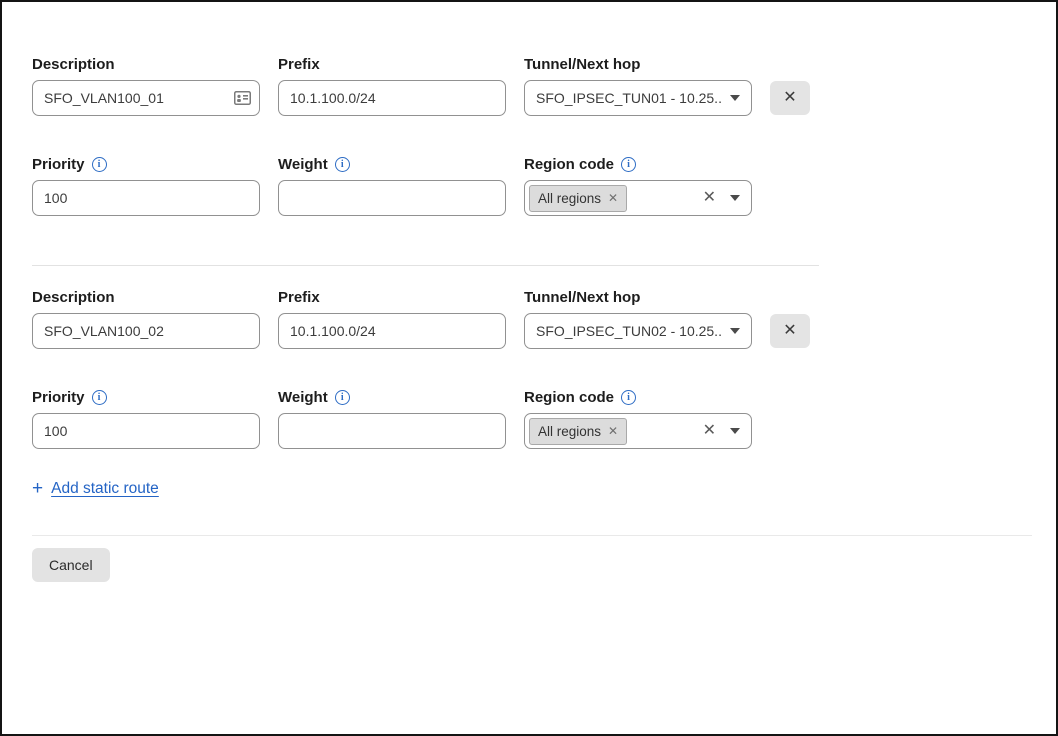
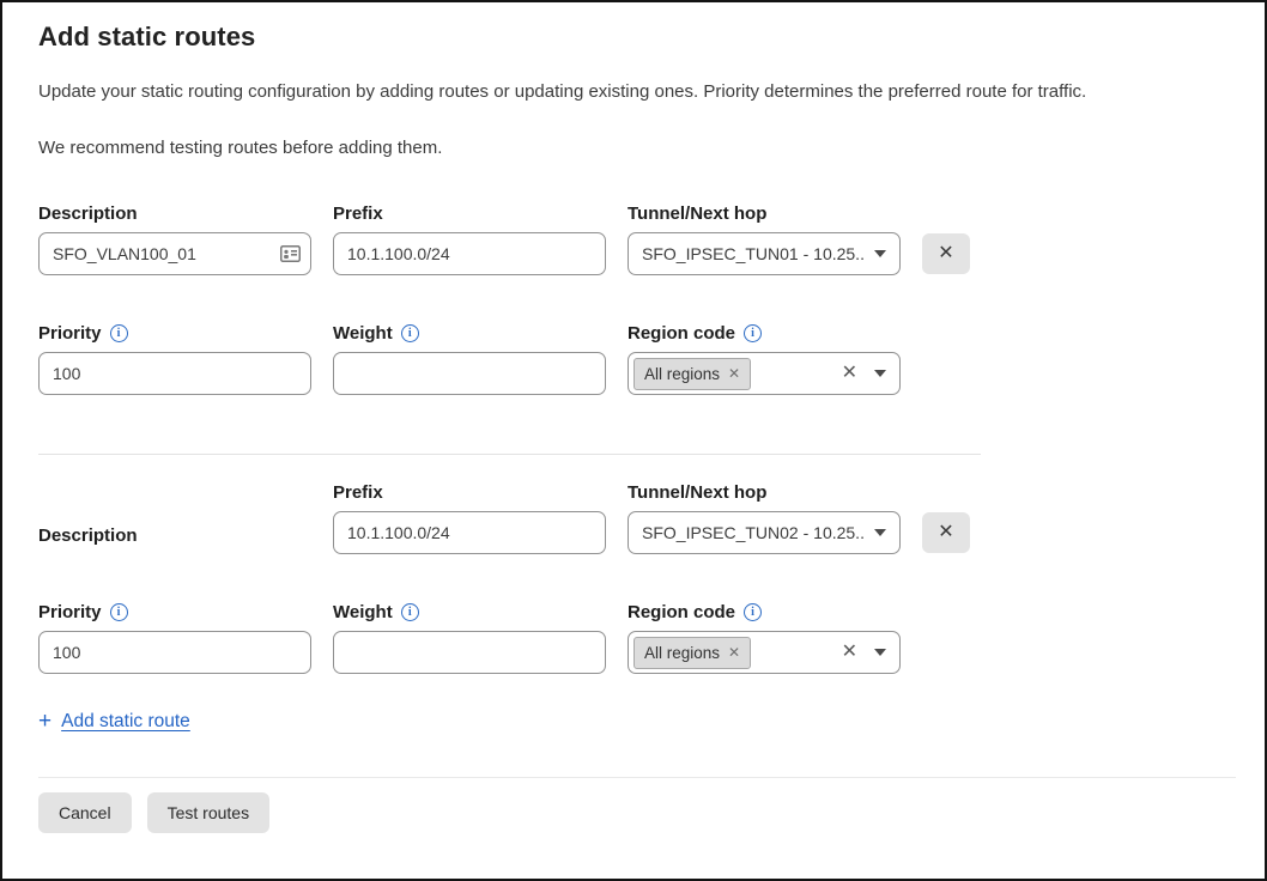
+ Add static routes
+ Update your static routing configuration by adding routes or updating existing ones. Priority determines the preferred route for traffic.
+ We recommend testing routes before adding them.
  Description
  SFO_VLAN100_01
  Prefix
  10.1.100.0/24
  Tunnel/Next hop
  SFO_IPSEC_TUN01 - 10.25..
  ✕
  Priority
  i
  100
  Weight
  i
  Region code
  i
  All regions
  ✕
  ✕
  Description
- SFO_VLAN100_02
  Prefix
  10.1.100.0/24
  Tunnel/Next hop
  SFO_IPSEC_TUN02 - 10.25..
  ✕
  Priority
  i
  100
  Weight
  i
  Region code
  i
  All regions
  ✕
  ✕
  +
  Add static route
  Cancel
+ Test routes
